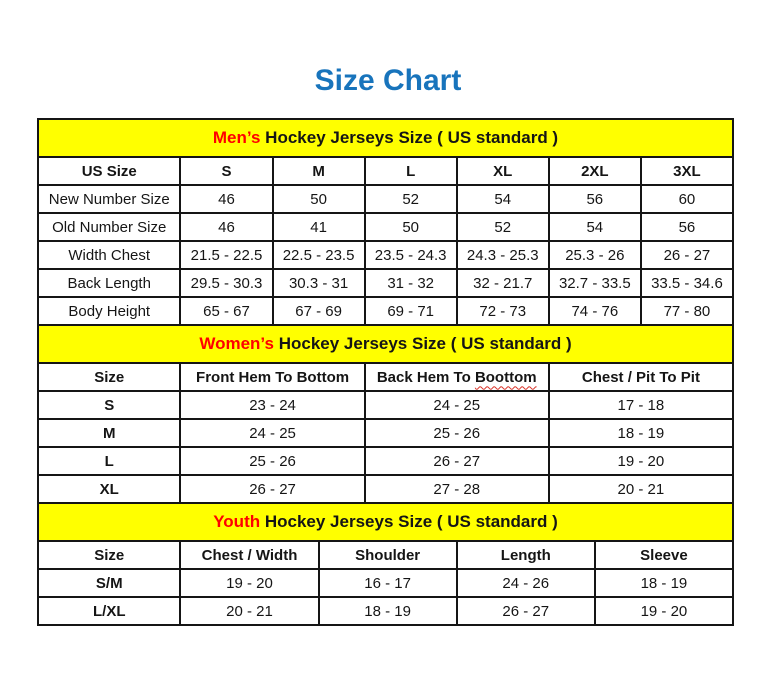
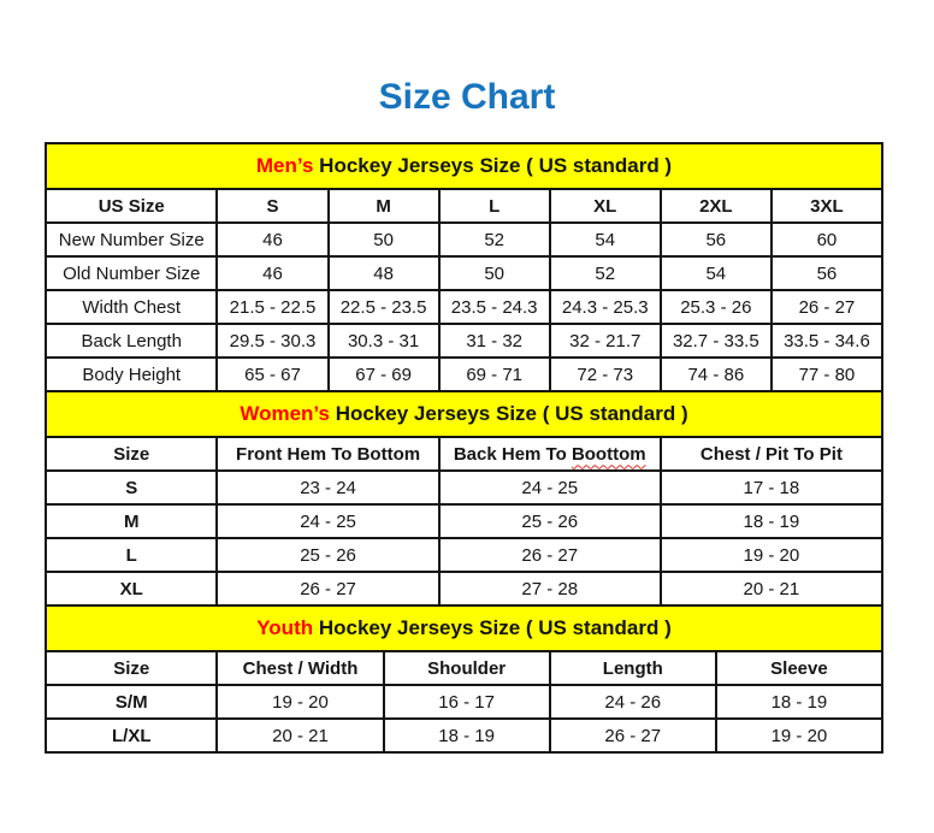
  Size Chart
  Men’s Hockey Jerseys Size ( US standard )
  US Size	S	M	L	XL	2XL	3XL
  New Number Size	46	50	52	54	56	60
- Old Number Size	46	41	50	52	54	56
+ Old Number Size	46	48	50	52	54	56
  Width Chest	21.5 - 22.5	22.5 - 23.5	23.5 - 24.3	24.3 - 25.3	25.3 - 26	26 - 27
  Back Length	29.5 - 30.3	30.3 - 31	31 - 32	32 - 21.7	32.7 - 33.5	33.5 - 34.6
- Body Height	65 - 67	67 - 69	69 - 71	72 - 73	74 - 76	77 - 80
+ Body Height	65 - 67	67 - 69	69 - 71	72 - 73	74 - 86	77 - 80
  Women’s Hockey Jerseys Size ( US standard )
  Size	Front Hem To Bottom	Back Hem To Boottom	Chest / Pit To Pit
  S	23 - 24	24 - 25	17 - 18
  M	24 - 25	25 - 26	18 - 19
  L	25 - 26	26 - 27	19 - 20
  XL	26 - 27	27 - 28	20 - 21
  Youth Hockey Jerseys Size ( US standard )
  Size	Chest / Width	Shoulder	Length	Sleeve
  S/M	19 - 20	16 - 17	24 - 26	18 - 19
  L/XL	20 - 21	18 - 19	26 - 27	19 - 20
